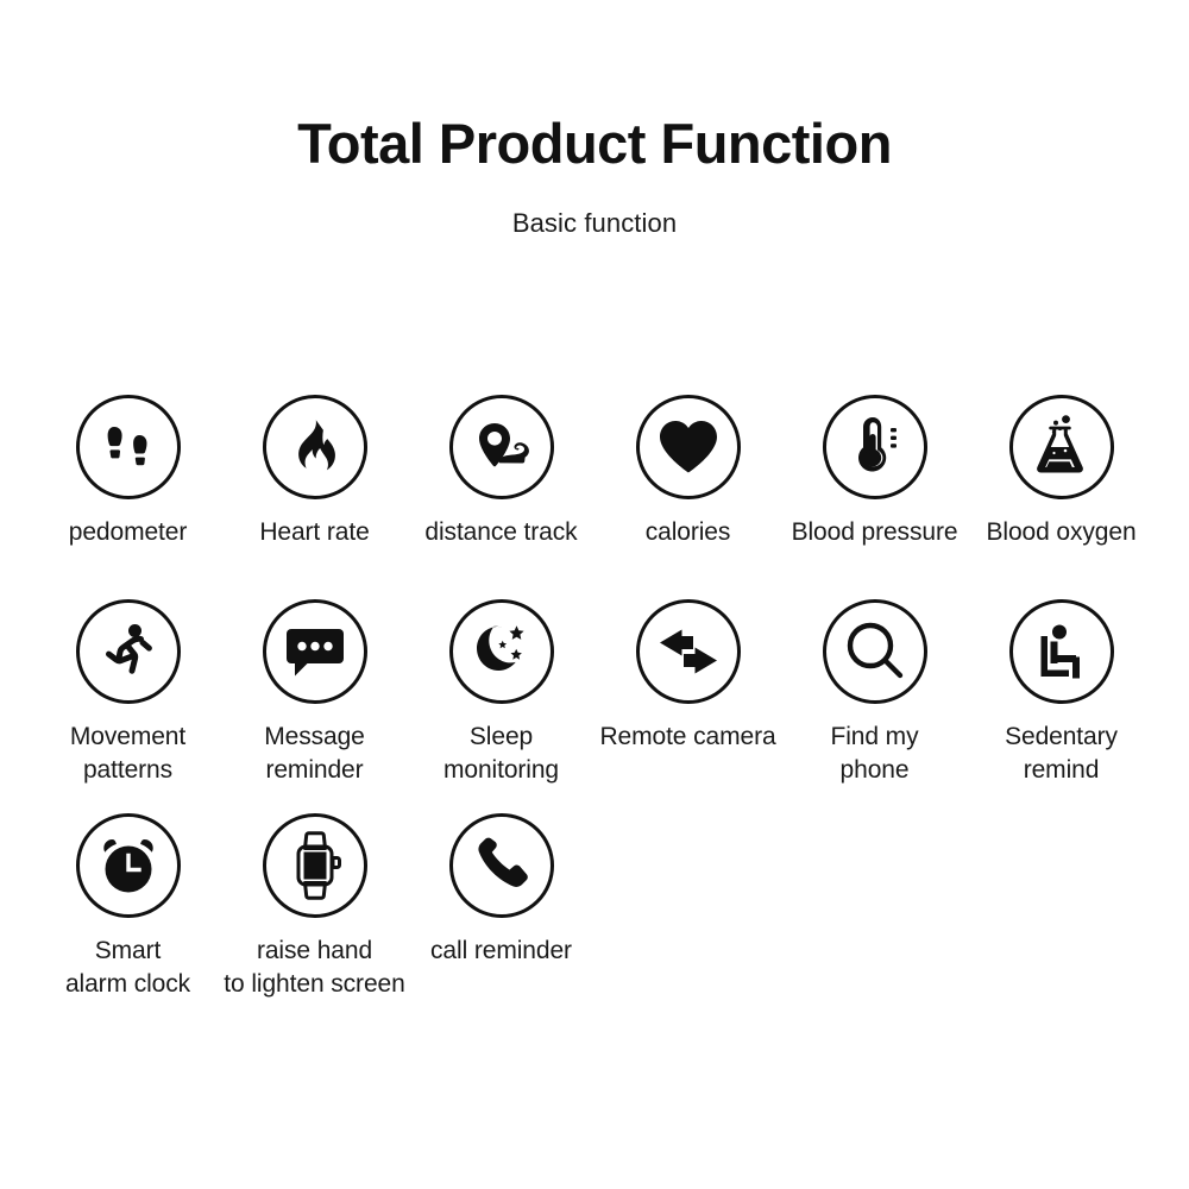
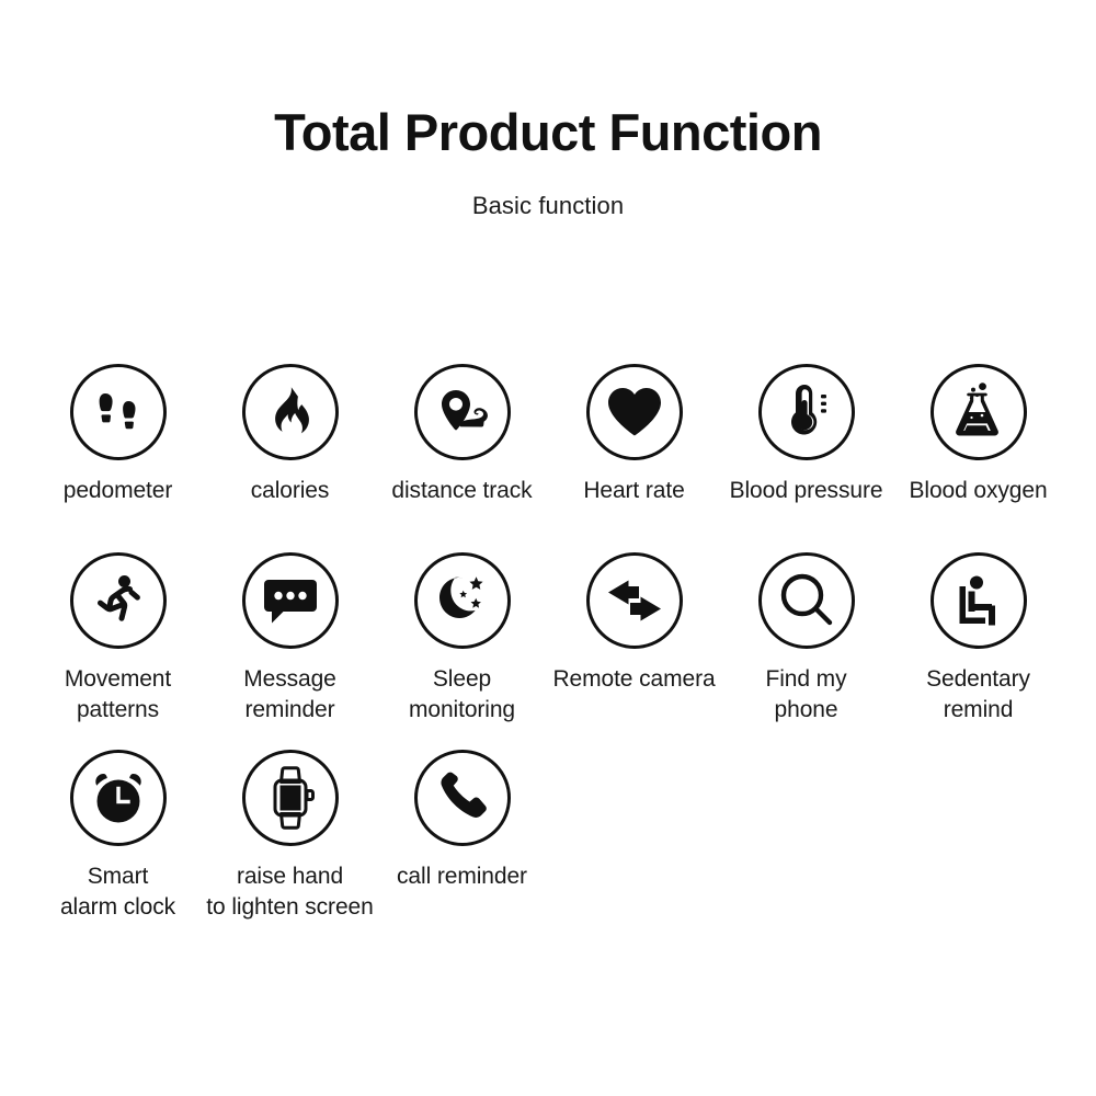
  Total Product Function
  Basic function
  pedometer
- Heart rate
+ calories
  distance track
- calories
+ Heart rate
  Blood pressure
  Blood oxygen
  Movement
  patterns
  Message
  reminder
  Sleep
  monitoring
  Remote camera
  Find my
  phone
  Sedentary
  remind
  Smart
  alarm clock
  raise hand
  to lighten screen
  call reminder
